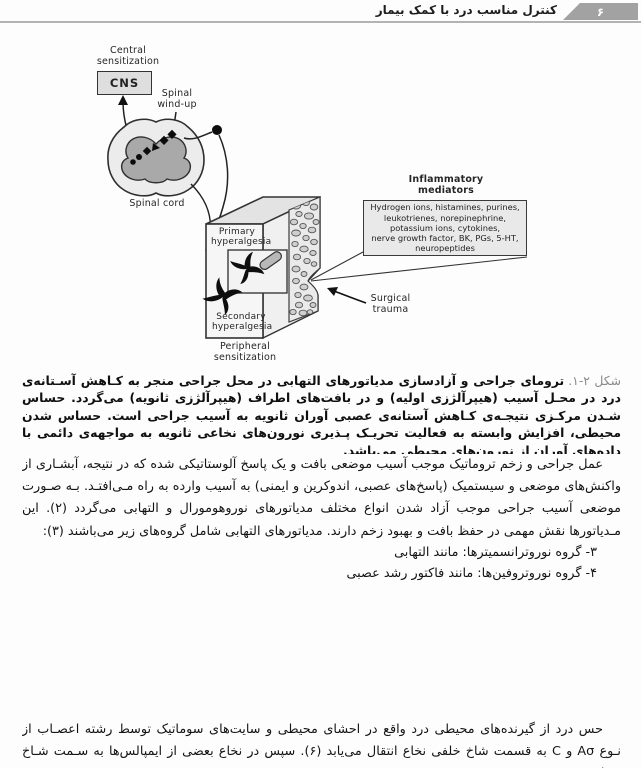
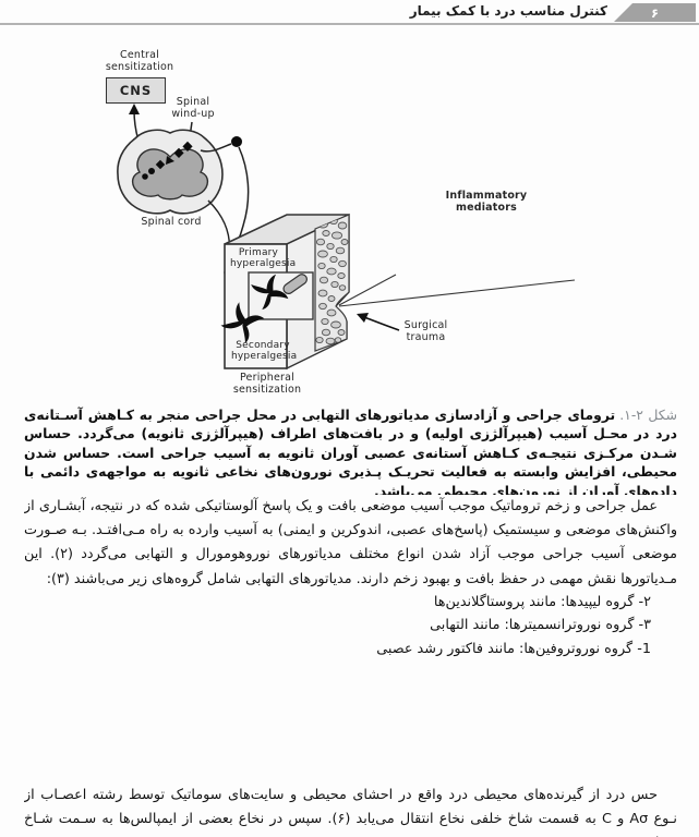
  کنترل مناسب درد با کمک بیمار
  ۶
  Central sensitization
  CNS
  Spinal wind-up
  Spinal cord
  Primary hyperalgesia
  Secondary hyperalgesia
  Peripheral sensitization
  Inflammatory mediators
- Hydrogen ions, histamines, purines,
- leukotrienes, norepinephrine,
- potassium ions, cytokines,
- nerve growth factor, BK, PGs, 5-HT,
- neuropeptides
  Surgical trauma
  شکل ۲-۱.ترومای جراحی و آزادسازی مدیاتورهای التهابی در محل جراحی منجر به کـاهش آسـتانه‌ی درد در محـل آسیب (هیپرآلژزی اولیه) و در بافت‌های اطراف (هیپرآلژزی ثانویه) می‌گردد. حساس شـدن مرکـزی نتیجـه‌ی کـاهش آستانه‌ی عصبی آوران ثانویه به آسیب جراحی است. حساس شدن محیطی، افزایش وابسته به فعالیت تحریـک پـذیری نورون‌های نخاعی ثانویه به مواجهه‌ی دائمی با داده‌های آوران از نورون‌های محیطی می‌باشد.
  عمل جراحی و زخم تروماتیک موجب آسیب موضعی بافت و یک پاسخ آلوستاتیکی شده که در نتیجه، آبشـاری از واکنش‌های موضعی و سیستمیک (پاسخ‌های عصبی، اندوکرین و ایمنی) به آسیب وارده به راه مـیافتـد. بـه صـورت موضعی آسیب جراحی موجب آزاد شدن انواع مختلف مدیاتورهای نوروهومورال و التهابی می‌گردد (۲). این مـدیاتورها نقش مهمی در حفظ بافت و بهبود زخم دارند. مدیاتورهای التهابی شامل گروه‌های زیر می‌باشند (۳):
+ ۲- گروه لیپیدها: مانند پروستاگلاندین‌ها
  ۳- گروه نوروترانسمیترها: مانند التهابی
- ۴- گروه نوروتروفین‌ها: مانند فاکتور رشد عصبی
+ 1- گروه نوروتروفین‌ها: مانند فاکتور رشد عصبی
  حس درد از گیرنده‌های محیطی درد واقع در احشای محیطی و سایت‌های سوماتیک توسط رشته اعصـاب از نـوع Aσ و C به قسمت شاخ خلفی نخاع انتقال می‌یابد (۶). سپس در نخاع بعضی از ایمپالس‌ها به سـمت شـاخ
